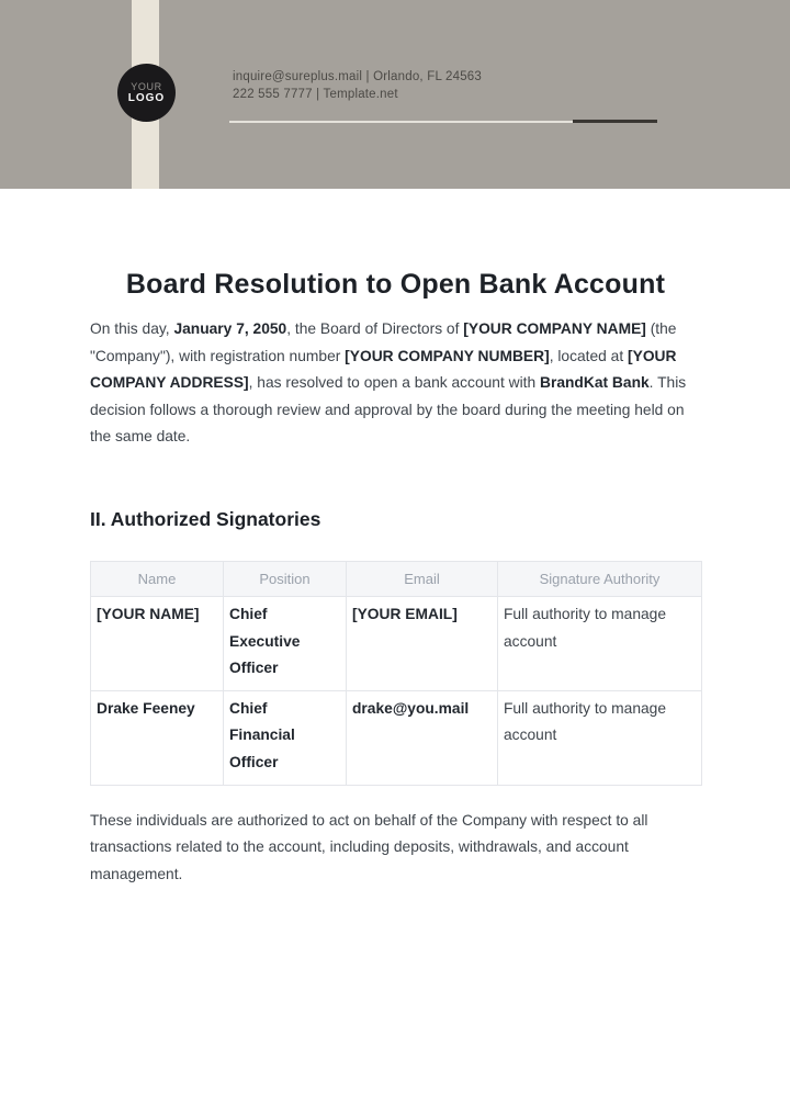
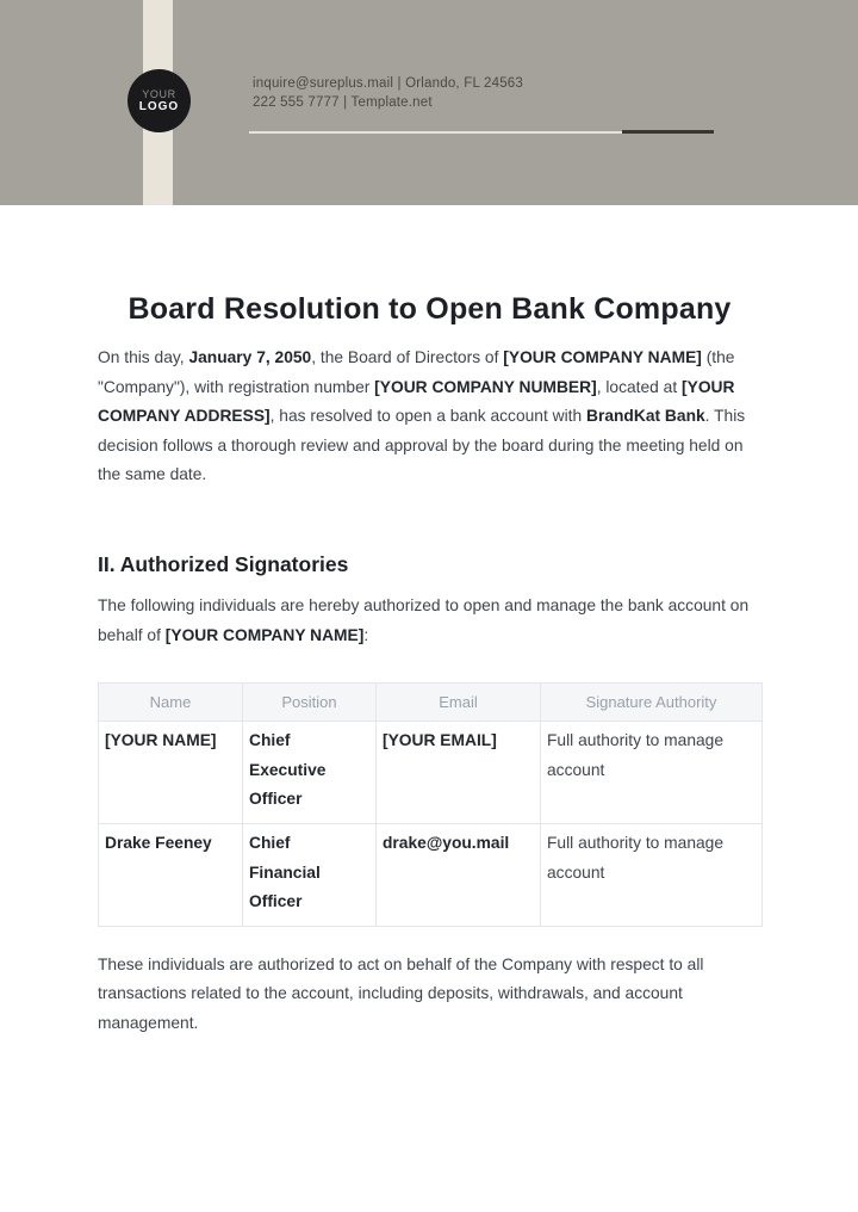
  YOUR
  LOGO
  inquire@sureplus.mail | Orlando, FL 24563
  222 555 7777 | Template.net
- Board Resolution to Open Bank Account
+ Board Resolution to Open Bank Company
  On this day, January 7, 2050, the Board of Directors of [YOUR COMPANY NAME] (the "Company"), with registration number [YOUR COMPANY NUMBER], located at [YOUR COMPANY ADDRESS], has resolved to open a bank account with BrandKat Bank. This decision follows a thorough review and approval by the board during the meeting held on the same date.
  II. Authorized Signatories
+ The following individuals are hereby authorized to open and manage the bank account on behalf of [YOUR COMPANY NAME]:
  Name	Position	Email	Signature Authority
  [YOUR NAME]	Chief Executive Officer	[YOUR EMAIL]	Full authority to manage account
  Drake Feeney	Chief Financial Officer	drake@you.mail	Full authority to manage account
  These individuals are authorized to act on behalf of the Company with respect to all transactions related to the account, including deposits, withdrawals, and account management.
